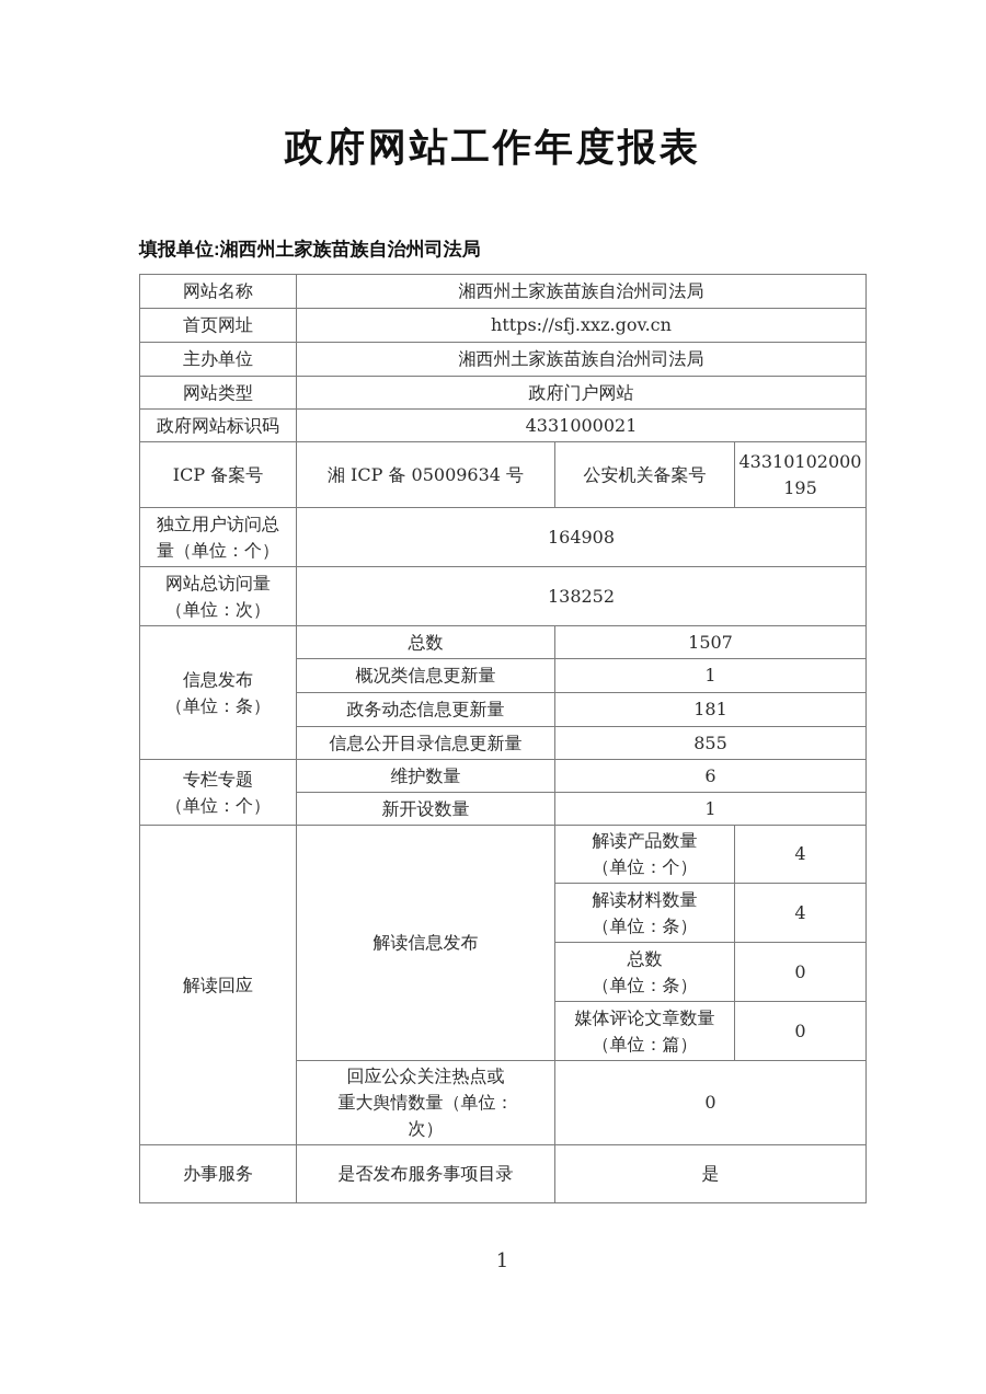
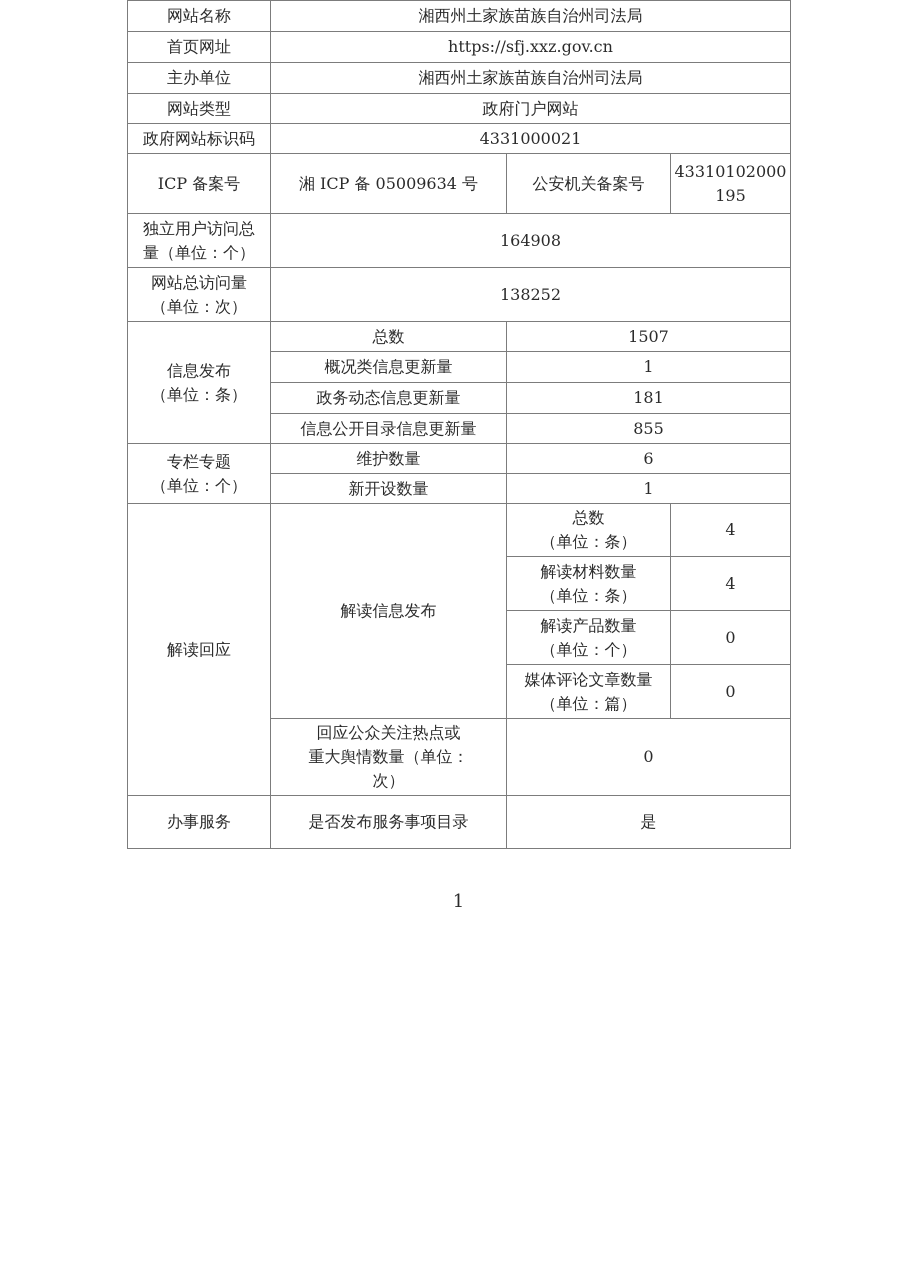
- 政府网站工作年度报表
- 填报单位:湘西州土家族苗族自治州司法局
  网站名称	湘西州土家族苗族自治州司法局
  首页网址	https://sfj.xxz.gov.cn
  主办单位	湘西州土家族苗族自治州司法局
  网站类型	政府门户网站
  政府网站标识码	4331000021
  ICP 备案号	湘 ICP 备 05009634 号	公安机关备案号	43310102000195
  独立用户访问总 量（单位：个）	164908
  网站总访问量 （单位：次）	138252
  信息发布 （单位：条）	总数	1507
  概况类信息更新量	1
  政务动态信息更新量	181
  信息公开目录信息更新量	855
  专栏专题 （单位：个）	维护数量	6
  新开设数量	1
- 解读回应	解读信息发布	解读产品数量 （单位：个）	4
+ 解读回应	解读信息发布	总数 （单位：条）	4
  解读材料数量 （单位：条）	4
- 总数 （单位：条）	0
+ 解读产品数量 （单位：个）	0
  媒体评论文章数量 （单位：篇）	0
  回应公众关注热点或 重大舆情数量（单位： 次）	0
  办事服务	是否发布服务事项目录	是
  1
